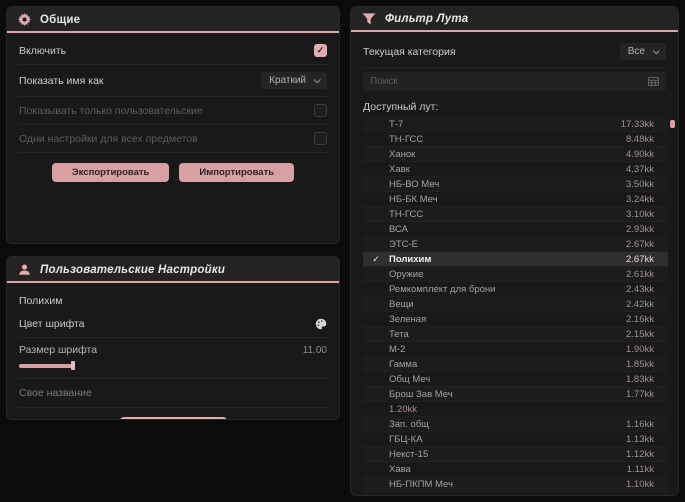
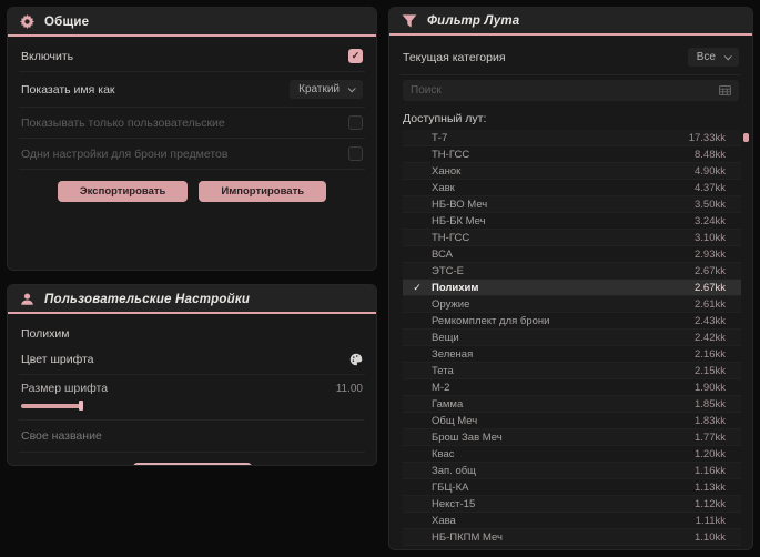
  Общие
  Включить
  ✓
  Показать имя как
  Краткий
  Показывать только пользовательские
- Одни настройки для всех предметов
+ Одни настройки для брони предметов
  Экспортировать
  Импортировать
  Пользовательские Настройки
  Полихим
  Цвет шрифта
  Размер шрифта
  11.00
  Свое название
  Фильтр Лута
  Текущая категория
  Все
  Поиск
  Доступный лут:
  Т-7
  17.33kk
  ТН-ГСС
  8.48kk
  Ханок
  4.90kk
  Хавк
  4.37kk
  НБ-ВО Меч
  3.50kk
  НБ-БК Меч
  3.24kk
  ТН-ГСС
  3.10kk
  ВСА
  2.93kk
  ЭТС-Е
  2.67kk
  ✓
  Полихим
  2.67kk
  Оружие
  2.61kk
  Ремкомплект для брони
  2.43kk
  Вещи
  2.42kk
  Зеленая
  2.16kk
  Тета
  2.15kk
  М-2
  1.90kk
  Гамма
  1.85kk
  Общ Меч
  1.83kk
  Брош Зав Меч
  1.77kk
+ Квас
  1.20kk
  Зап. общ
  1.16kk
  ГБЦ-КА
  1.13kk
  Некст-15
  1.12kk
  Хава
  1.11kk
  НБ-ПКПМ Меч
  1.10kk
